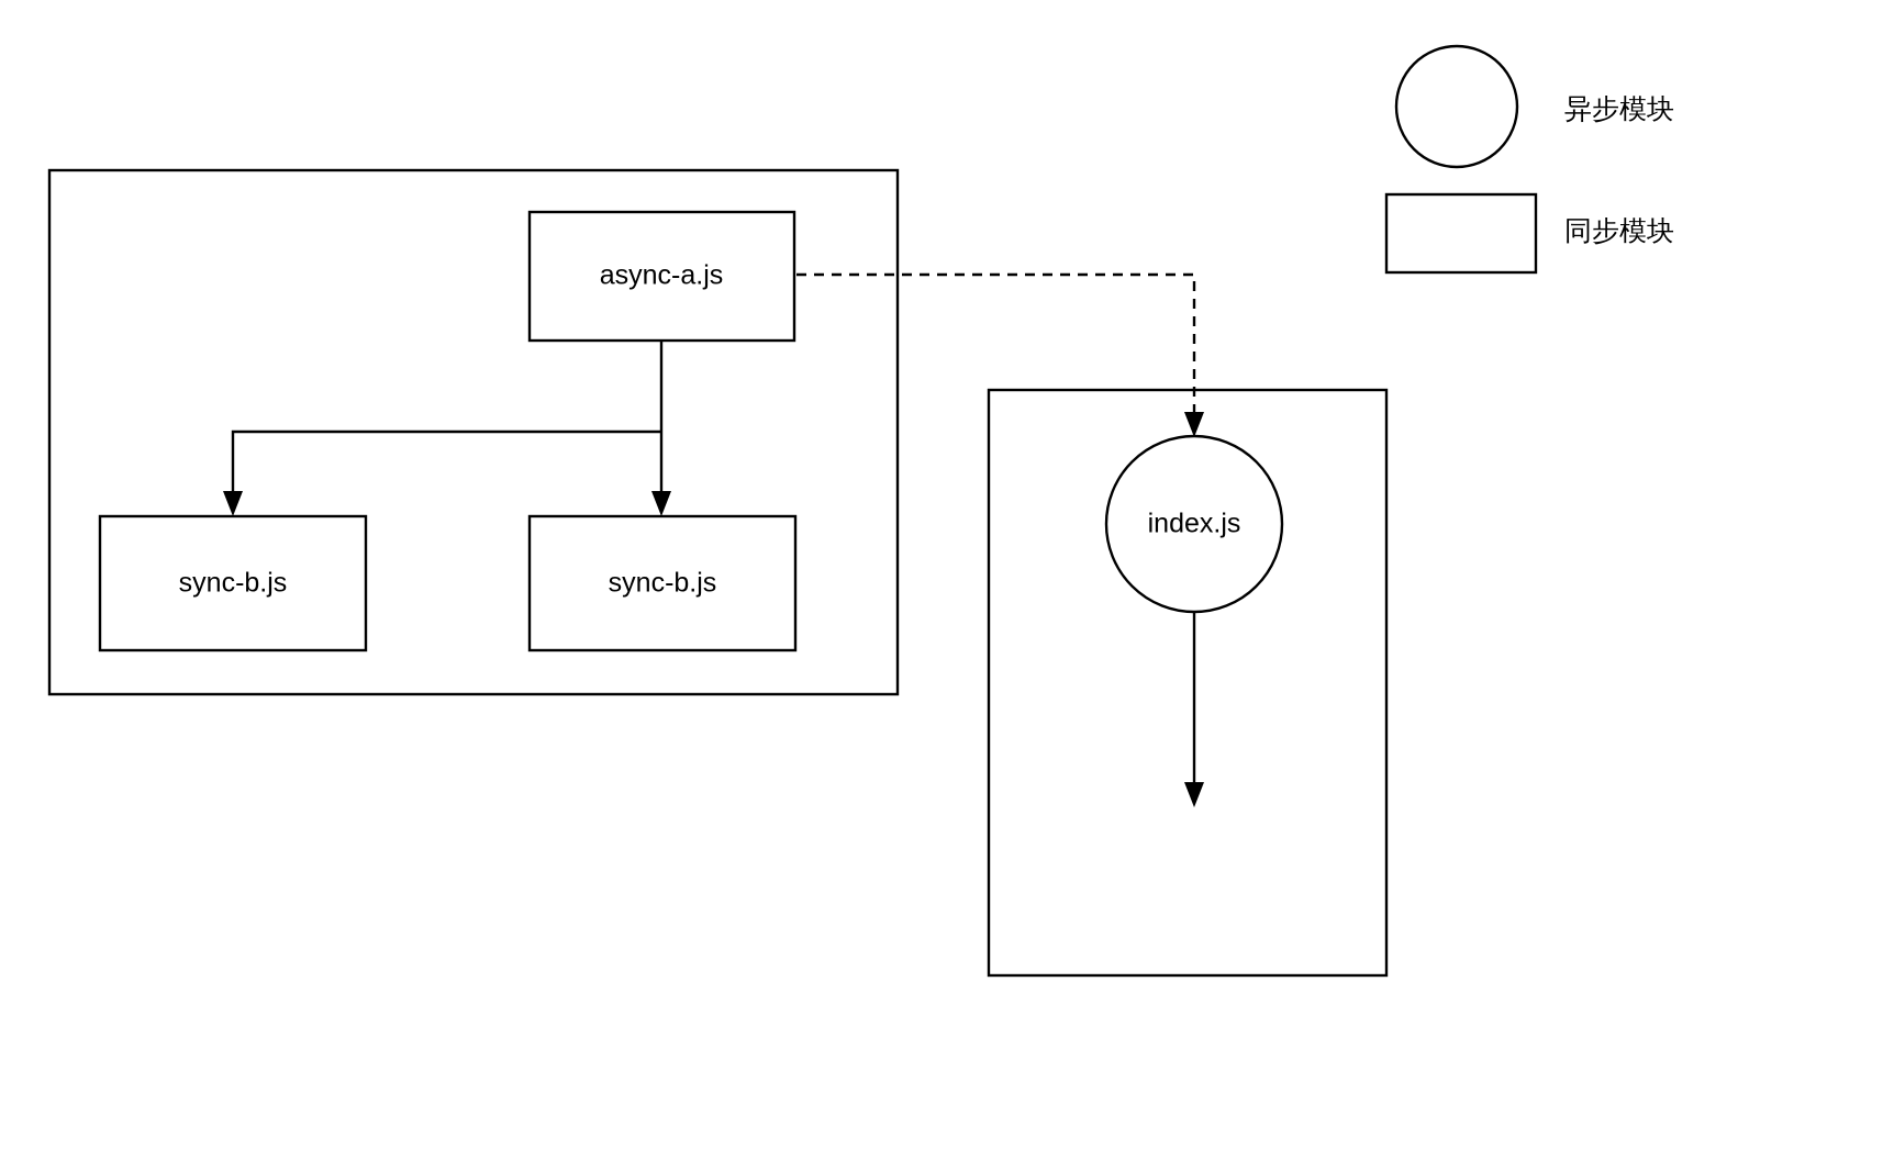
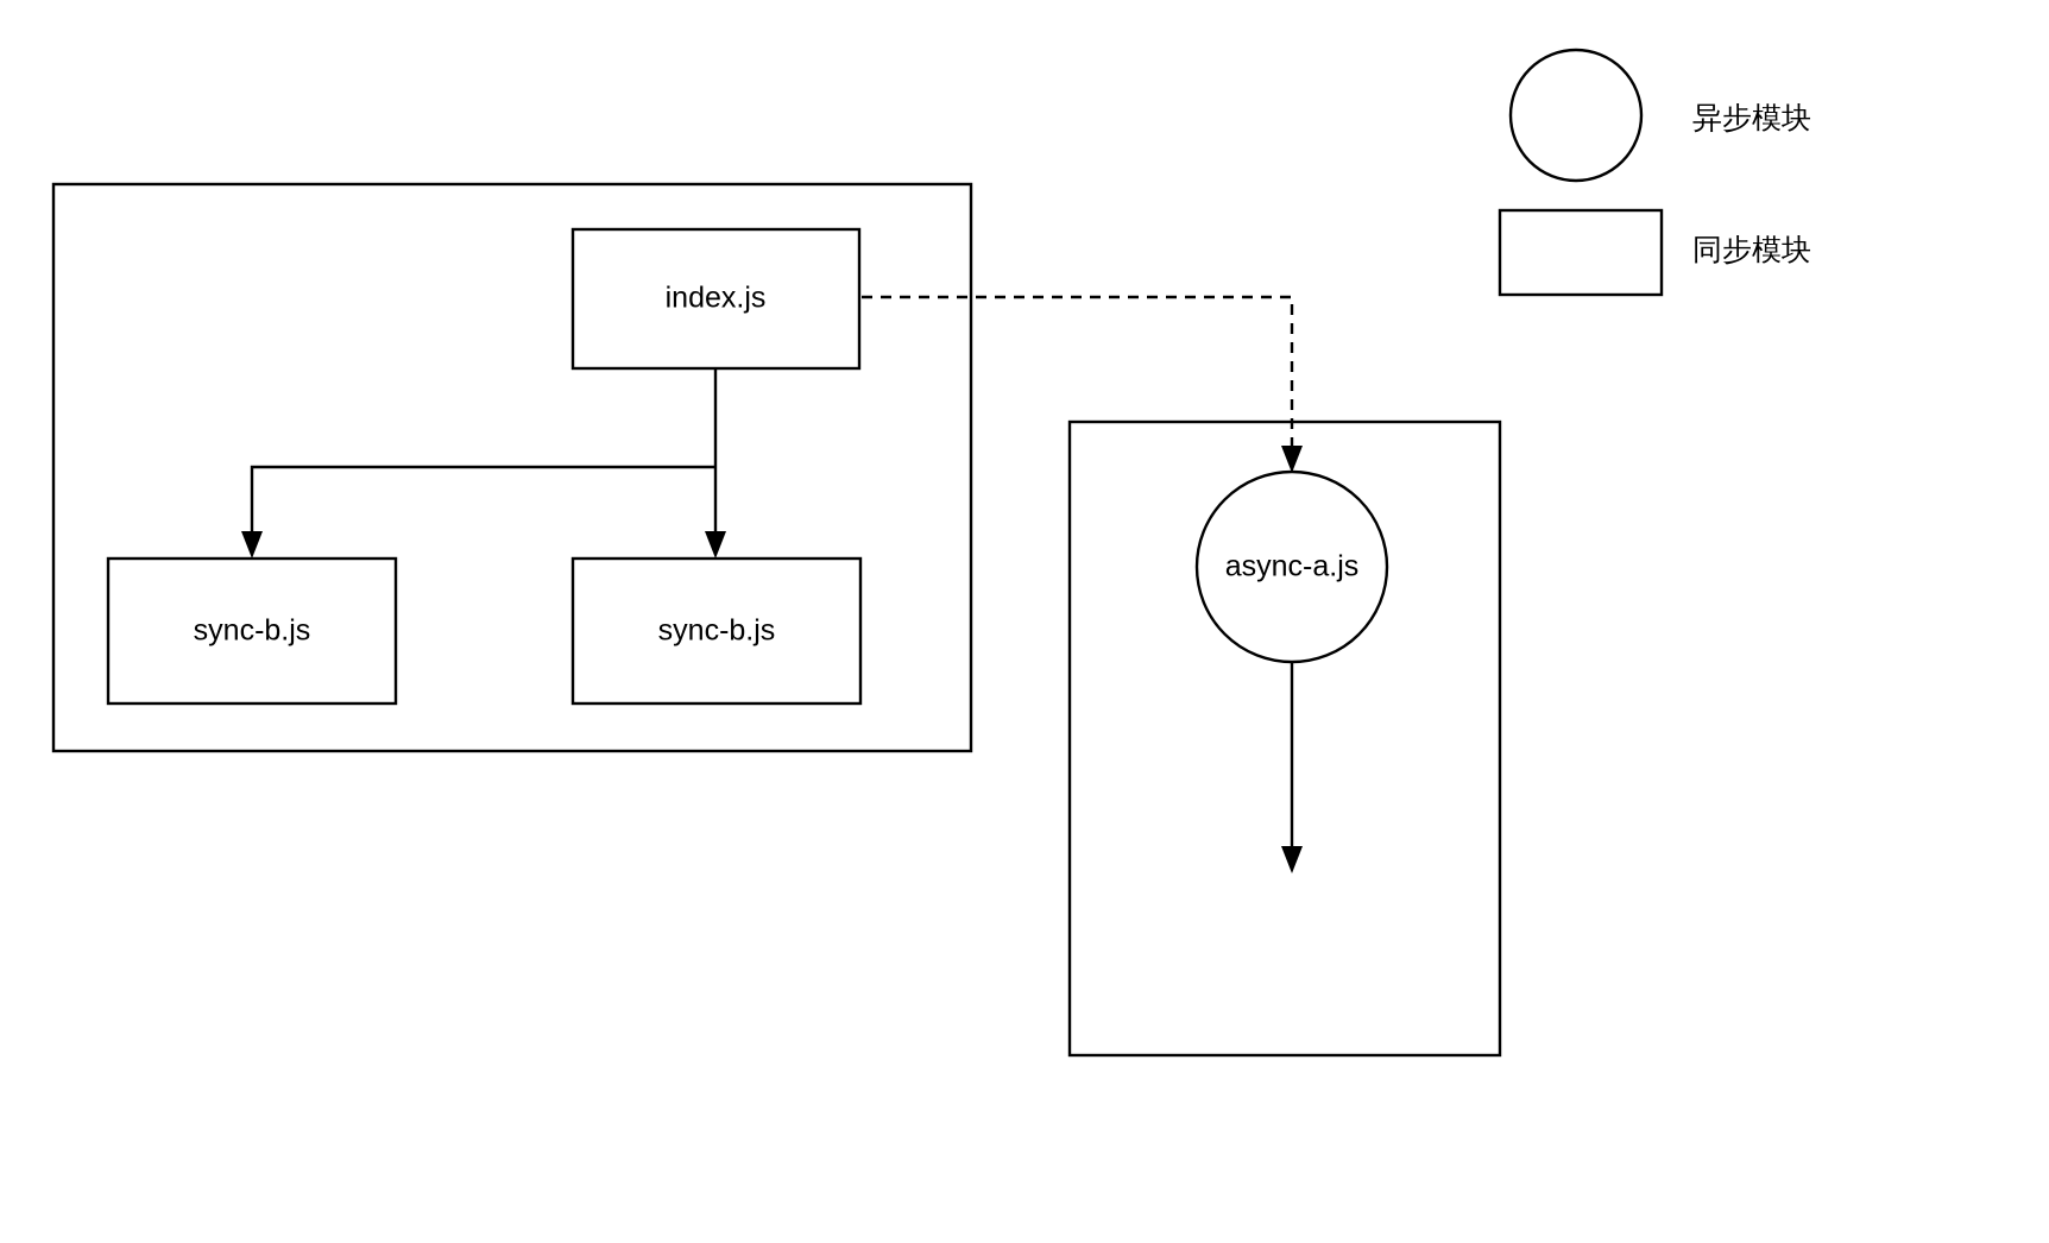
- async-a.js
+ index.js
  sync-b.js
  sync-b.js
- index.js
+ async-a.js
  异步模块
  同步模块
